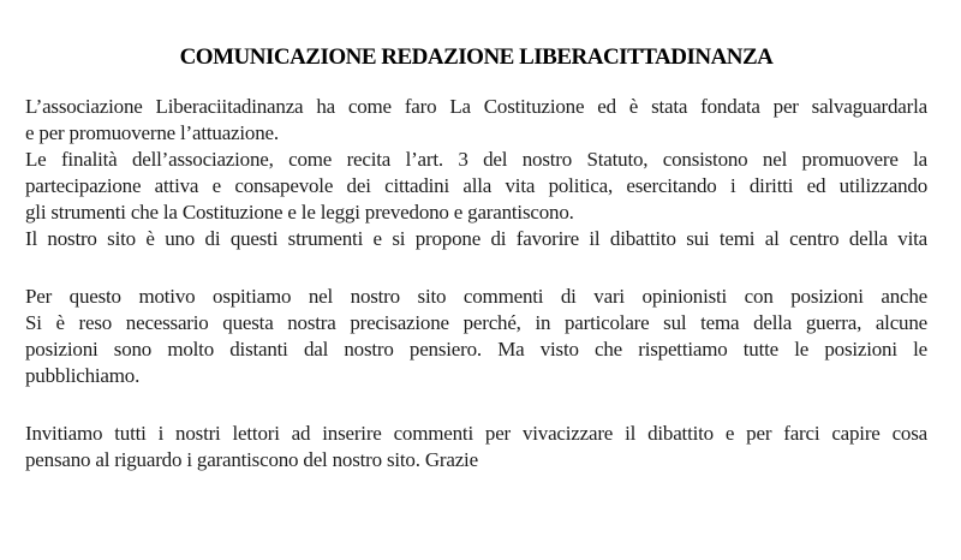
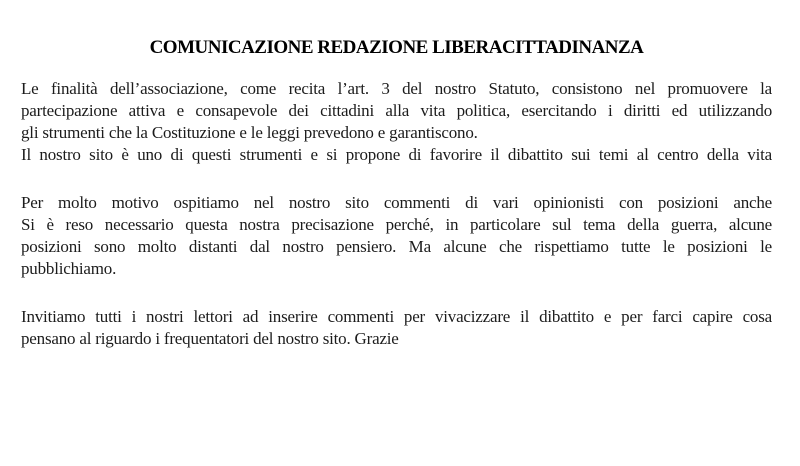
  COMUNICAZIONE REDAZIONE LIBERACITTADINANZA
- L’associazione Liberaciitadinanza ha come faro La Costituzione ed è stata fondata per salvaguardarla
- e per promuoverne l’attuazione.
  Le finalità dell’associazione, come recita l’art. 3 del nostro Statuto, consistono nel promuovere la
  partecipazione attiva e consapevole dei cittadini alla vita politica, esercitando i diritti ed utilizzando
  gli strumenti che la Costituzione e le leggi prevedono e garantiscono.
  Il nostro sito è uno di questi strumenti e si propone di favorire il dibattito sui temi al centro della vita
- Per questo motivo ospitiamo nel nostro sito commenti di vari opinionisti con posizioni anche
+ Per molto motivo ospitiamo nel nostro sito commenti di vari opinionisti con posizioni anche
  Si è reso necessario questa nostra precisazione perché, in particolare sul tema della guerra, alcune
- posizioni sono molto distanti dal nostro pensiero. Ma visto che rispettiamo tutte le posizioni le
+ posizioni sono molto distanti dal nostro pensiero. Ma alcune che rispettiamo tutte le posizioni le
  pubblichiamo.
  Invitiamo tutti i nostri lettori ad inserire commenti per vivacizzare il dibattito e per farci capire cosa
- pensano al riguardo i garantiscono del nostro sito. Grazie
+ pensano al riguardo i frequentatori del nostro sito. Grazie
